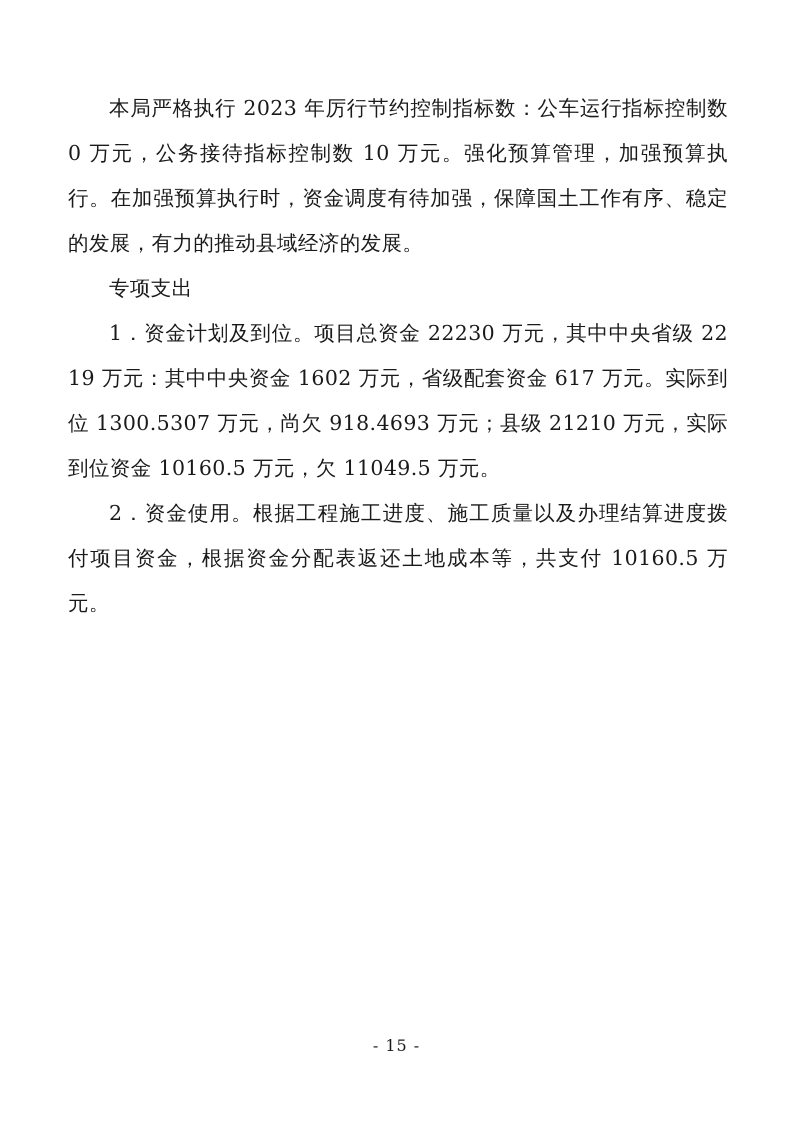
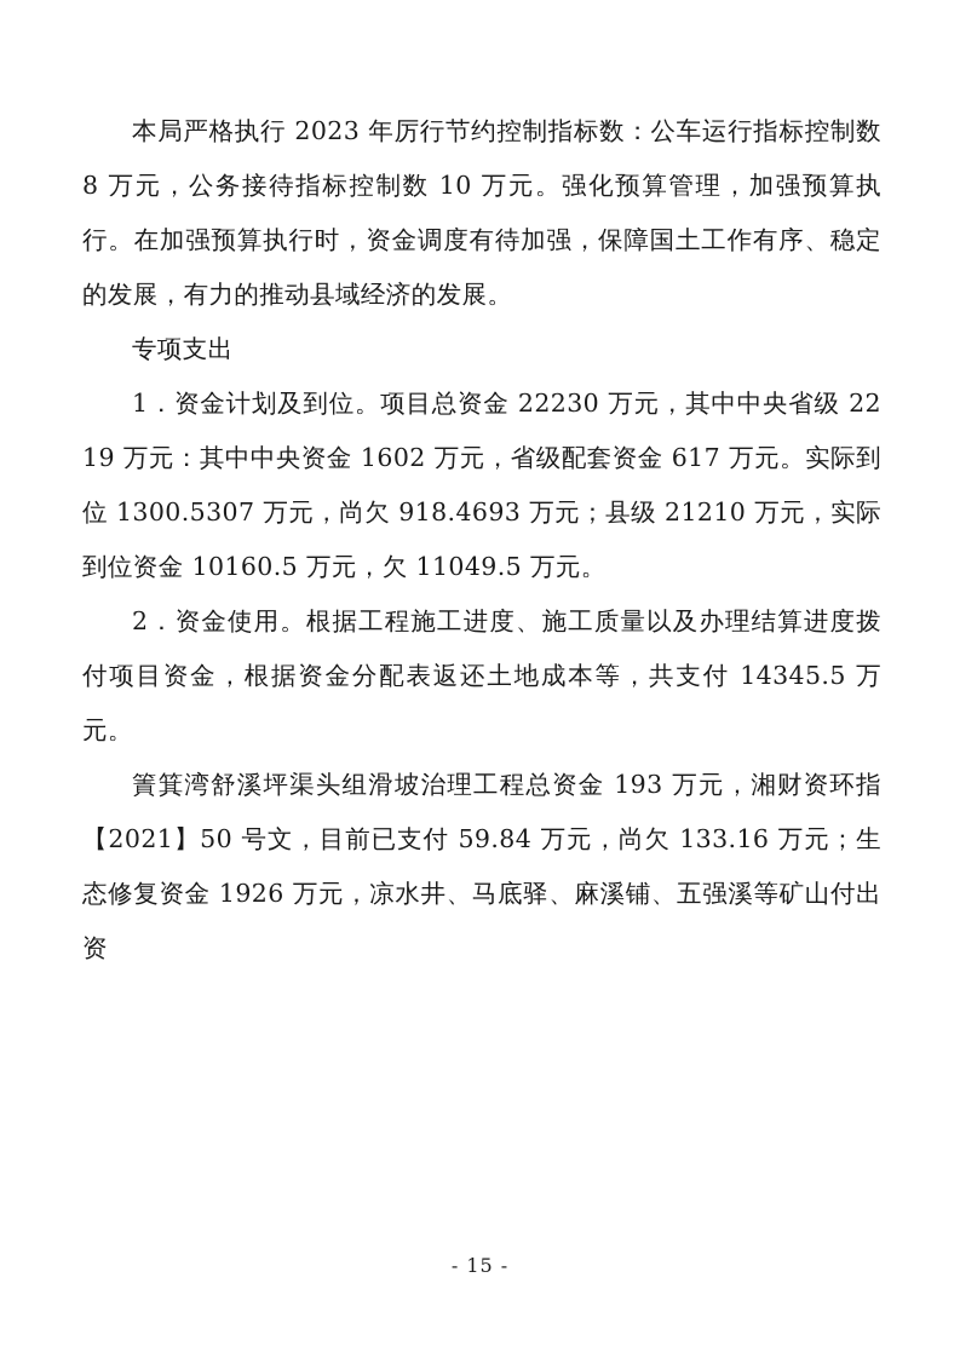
- 本局严格执行 2023 年厉行节约控制指标数：公车运行指标控制数 0 万元，公务接待指标控制数 10 万元。强化预算管理，加强预算执行。在加强预算执行时，资金调度有待加强，保障国土工作有序、稳定的发展，有力的推动县域经济的发展。
+ 本局严格执行 2023 年厉行节约控制指标数：公车运行指标控制数 8 万元，公务接待指标控制数 10 万元。强化预算管理，加强预算执行。在加强预算执行时，资金调度有待加强，保障国土工作有序、稳定的发展，有力的推动县域经济的发展。
  专项支出
  1．资金计划及到位。项目总资金 22230 万元，其中中央省级 2219 万元：其中中央资金 1602 万元，省级配套资金 617 万元。实际到位 1300.5307 万元，尚欠 918.4693 万元；县级 21210 万元，实际到位资金 10160.5 万元，欠 11049.5 万元。
- 2．资金使用。根据工程施工进度、施工质量以及办理结算进度拨付项目资金，根据资金分配表返还土地成本等，共支付 10160.5 万元。
+ 2．资金使用。根据工程施工进度、施工质量以及办理结算进度拨付项目资金，根据资金分配表返还土地成本等，共支付 14345.5 万元。
+ 簀箕湾舒溪坪渠头组滑坡治理工程总资金 193 万元，湘财资环指【2021】50 号文，目前已支付 59.84 万元，尚欠 133.16 万元；生态修复资金 1926 万元，凉水井、马底驿、麻溪铺、五强溪等矿山付出资
  - 15 -
